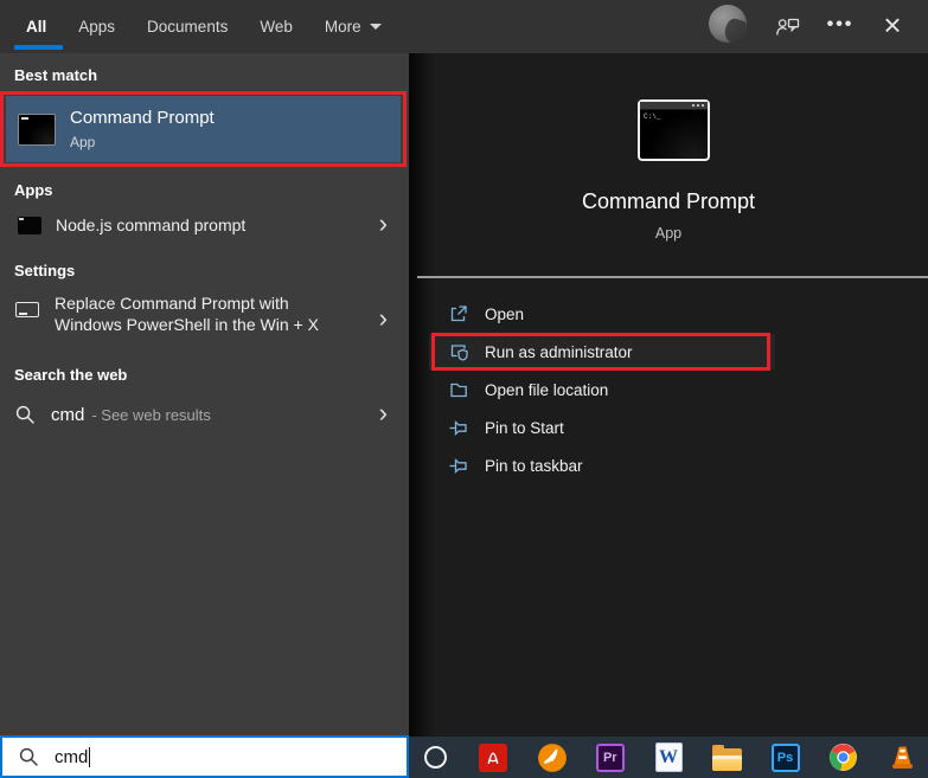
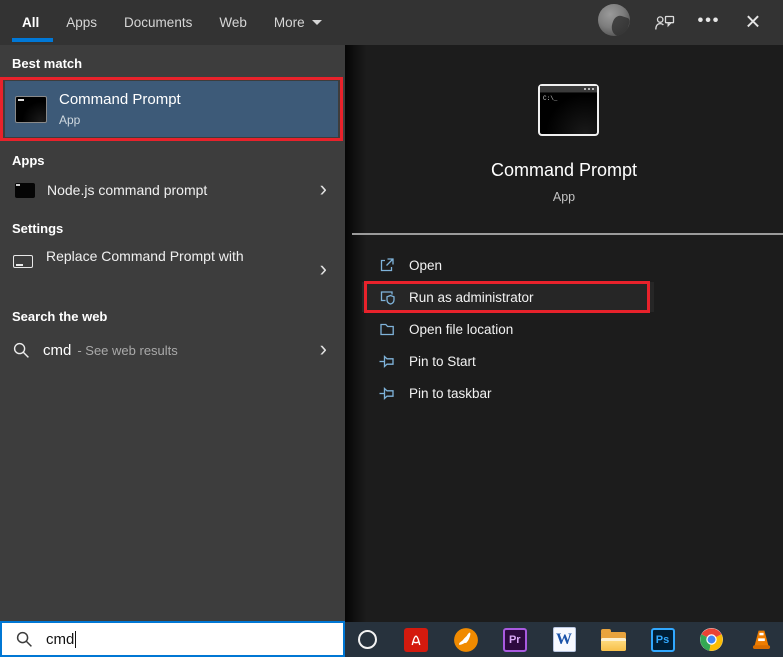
  All
  Apps
  Documents
  Web
  More
  •••
  ×
  Best match
  Command Prompt
  App
  Apps
  Node.js command prompt
  ›
  Settings
  Replace Command Prompt with
- Windows PowerShell in the Win + X
  ›
  Search the web
  cmd
  - See web results
  ›
  Command Prompt
  App
  Open
  Run as administrator
  Open file location
  Pin to Start
  Pin to taskbar
  cmd
  Pr
  W
  Ps
